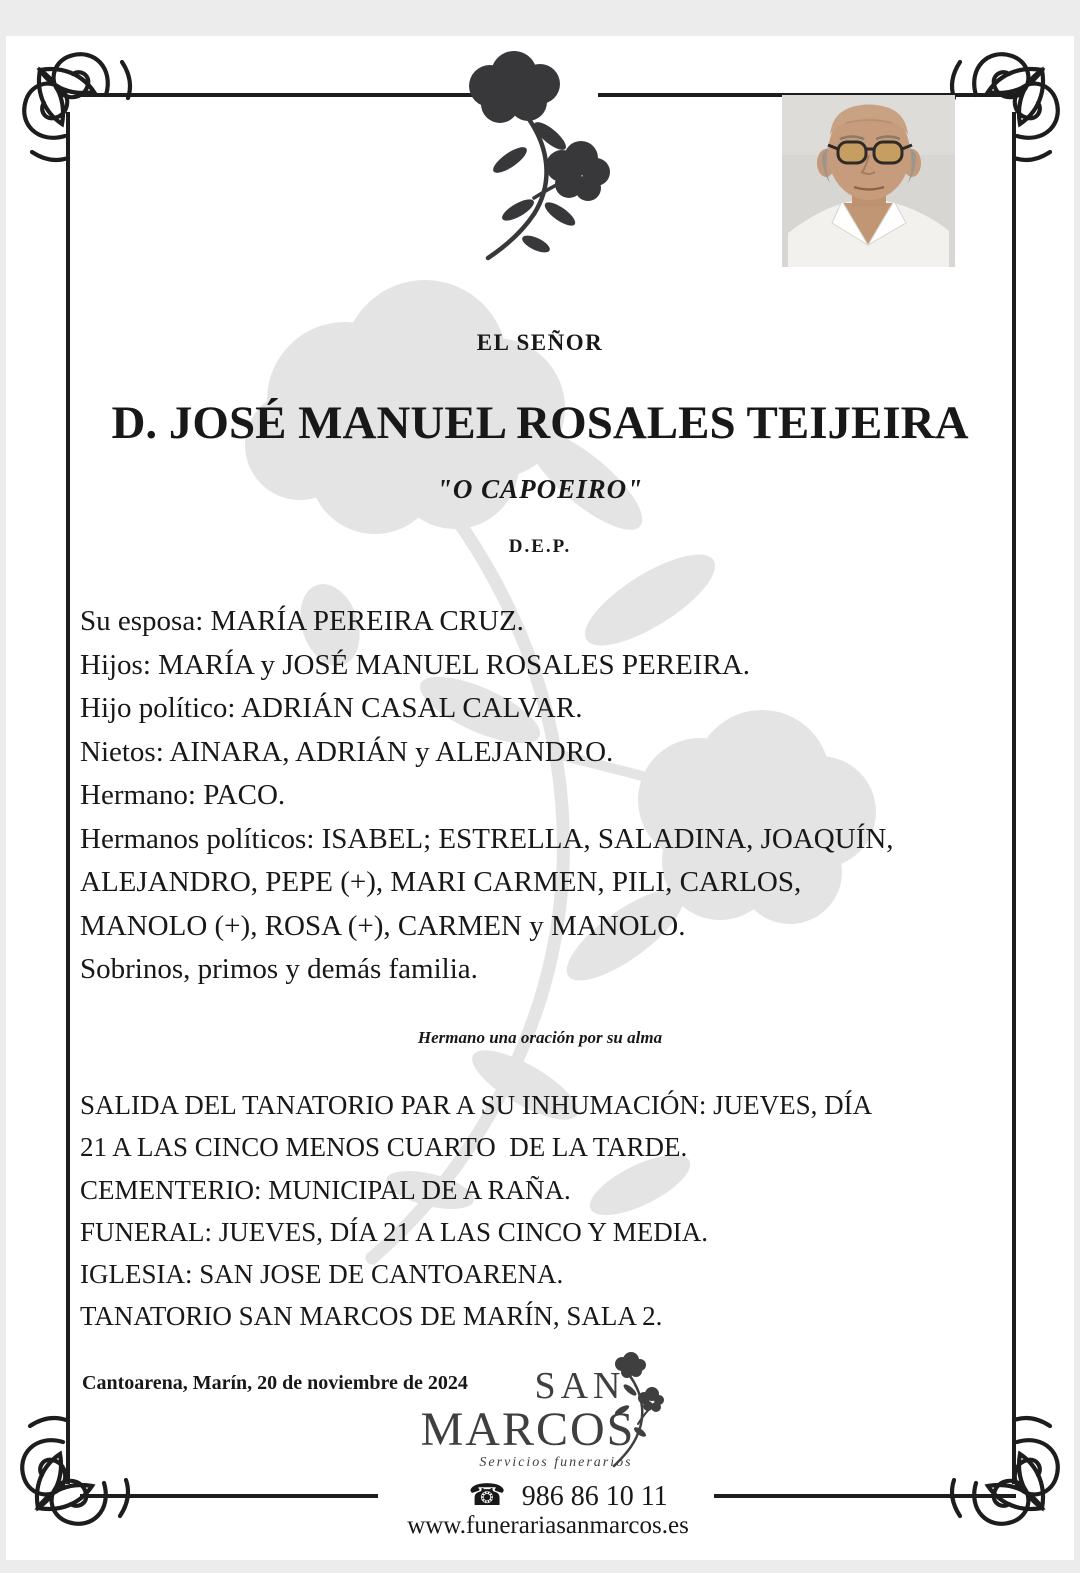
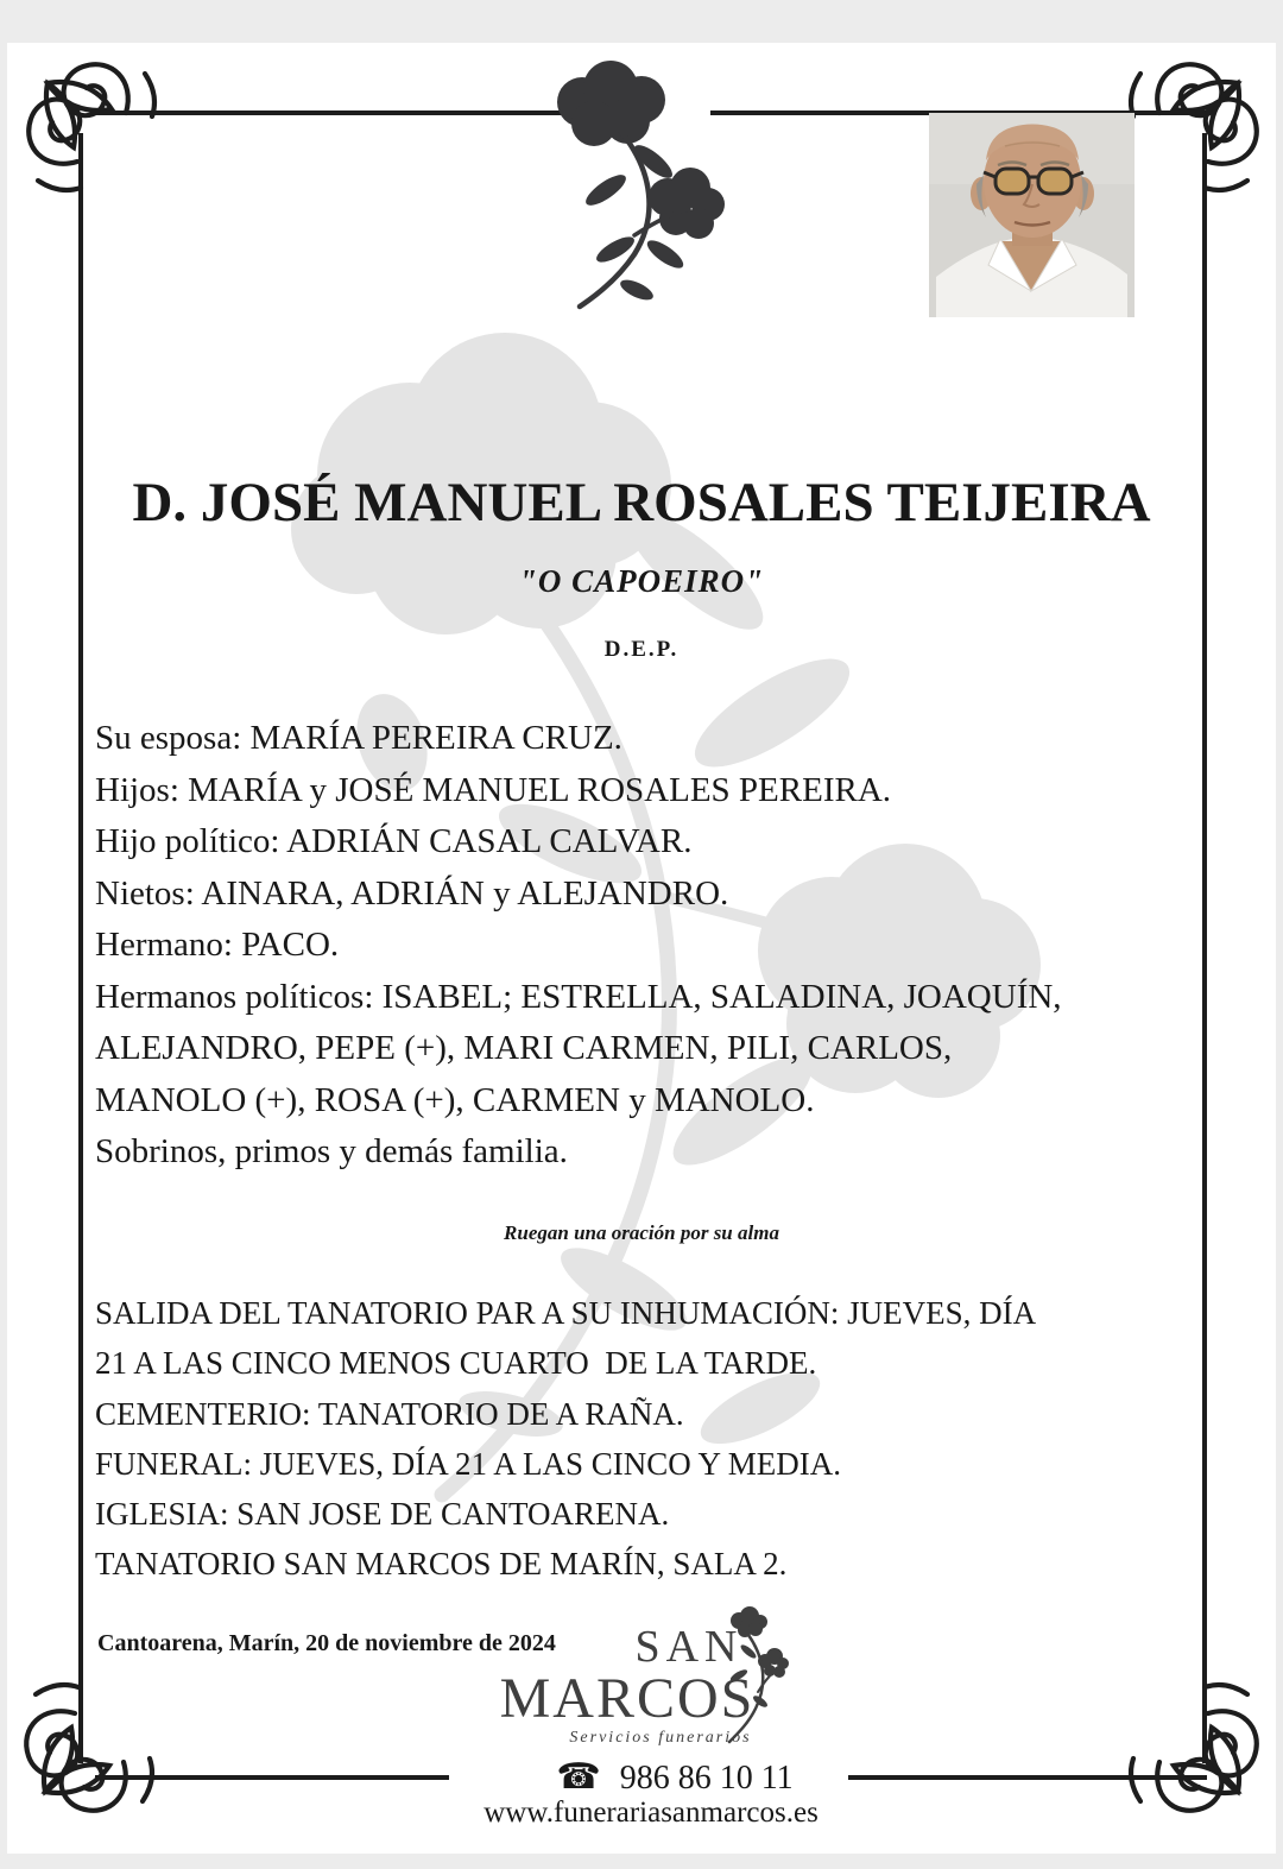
- EL SEÑOR
  D. JOSÉ MANUEL ROSALES TEIJEIRA
  "O CAPOEIRO"
  D.E.P.
  Su esposa: MARÍA PEREIRA CRUZ.
  Hijos: MARÍA y JOSÉ MANUEL ROSALES PEREIRA.
  Hijo político: ADRIÁN CASAL CALVAR.
  Nietos: AINARA, ADRIÁN y ALEJANDRO.
  Hermano: PACO.
  Hermanos políticos: ISABEL; ESTRELLA, SALADINA, JOAQUÍN,
  ALEJANDRO, PEPE (+), MARI CARMEN, PILI, CARLOS,
  MANOLO (+), ROSA (+), CARMEN y MANOLO.
  Sobrinos, primos y demás familia.
- Hermano una oración por su alma
+ Ruegan una oración por su alma
  SALIDA DEL TANATORIO PAR A SU INHUMACIÓN: JUEVES, DÍA
  21 A LAS CINCO MENOS CUARTO DE LA TARDE.
- CEMENTERIO: MUNICIPAL DE A RAÑA.
+ CEMENTERIO: TANATORIO DE A RAÑA.
  FUNERAL: JUEVES, DÍA 21 A LAS CINCO Y MEDIA.
  IGLESIA: SAN JOSE DE CANTOARENA.
  TANATORIO SAN MARCOS DE MARÍN, SALA 2.
  Cantoarena, Marín, 20 de noviembre de 2024
  SAN
  MARCOS
  Servicios funerarios
  ☎ 986 86 10 11
  www.funerariasanmarcos.es
